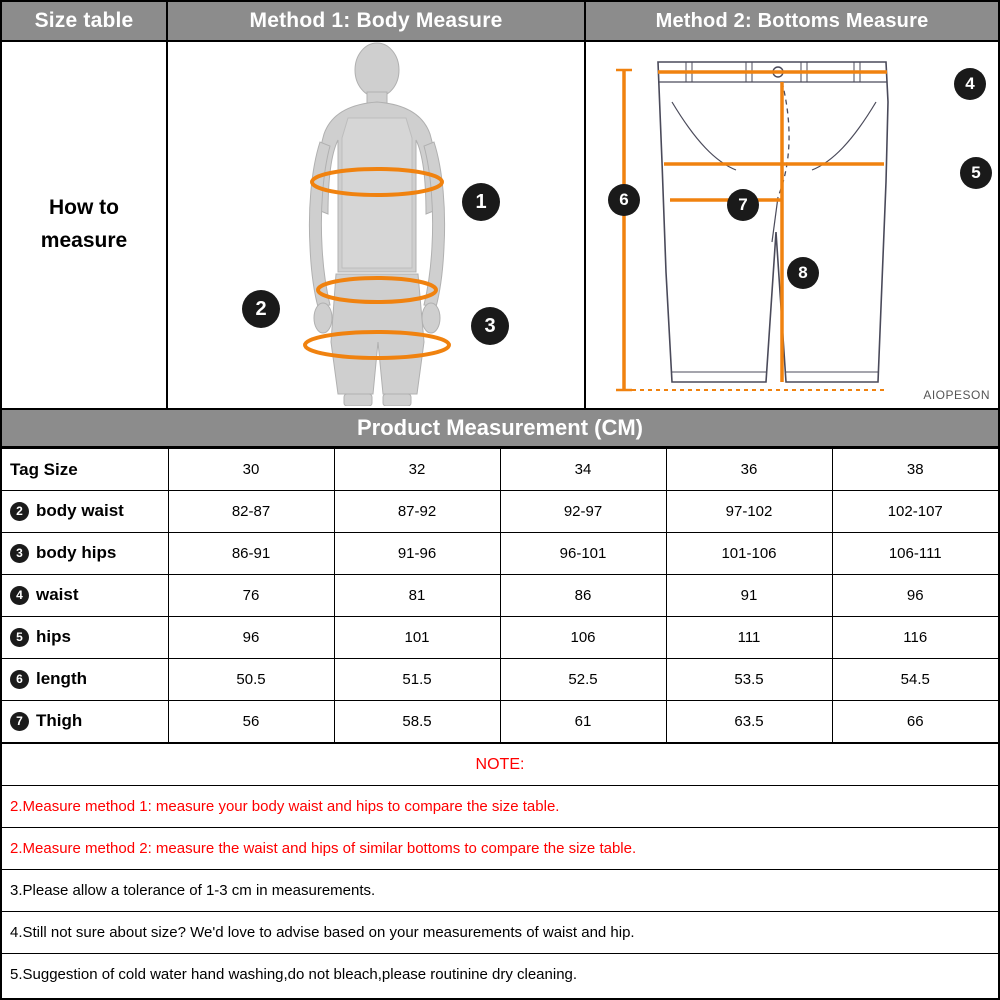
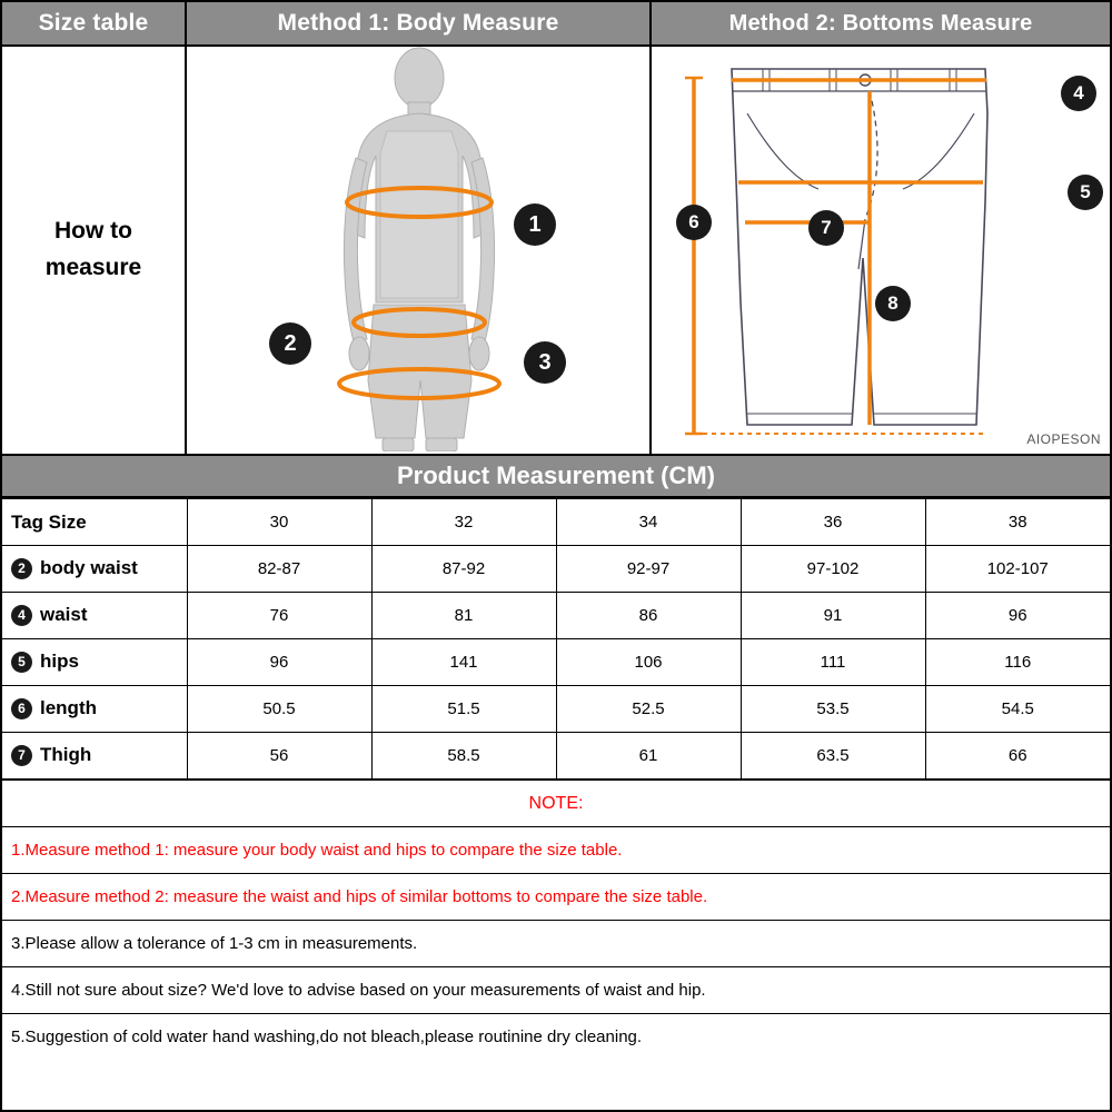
  Size table
  How to
  measure
  Method 1: Body Measure
  1
  2
  3
  Method 2: Bottoms Measure
  4
  5
  6
  7
  8
  AIOPESON
  Product Measurement (CM)
  Tag Size	30	32	34	36	38
  2 body waist	82-87	87-92	92-97	97-102	102-107
- 3 body hips	86-91	91-96	96-101	101-106	106-111
  4 waist	76	81	86	91	96
- 5 hips	96	101	106	111	116
+ 5 hips	96	141	106	111	116
  6 length	50.5	51.5	52.5	53.5	54.5
  7 Thigh	56	58.5	61	63.5	66
  NOTE:
- 2.Measure method 1: measure your body waist and hips to compare the size table.
+ 1.Measure method 1: measure your body waist and hips to compare the size table.
  2.Measure method 2: measure the waist and hips of similar bottoms to compare the size table.
  3.Please allow a tolerance of 1-3 cm in measurements.
  4.Still not sure about size? We'd love to advise based on your measurements of waist and hip.
  5.Suggestion of cold water hand washing,do not bleach,please routinine dry cleaning.
